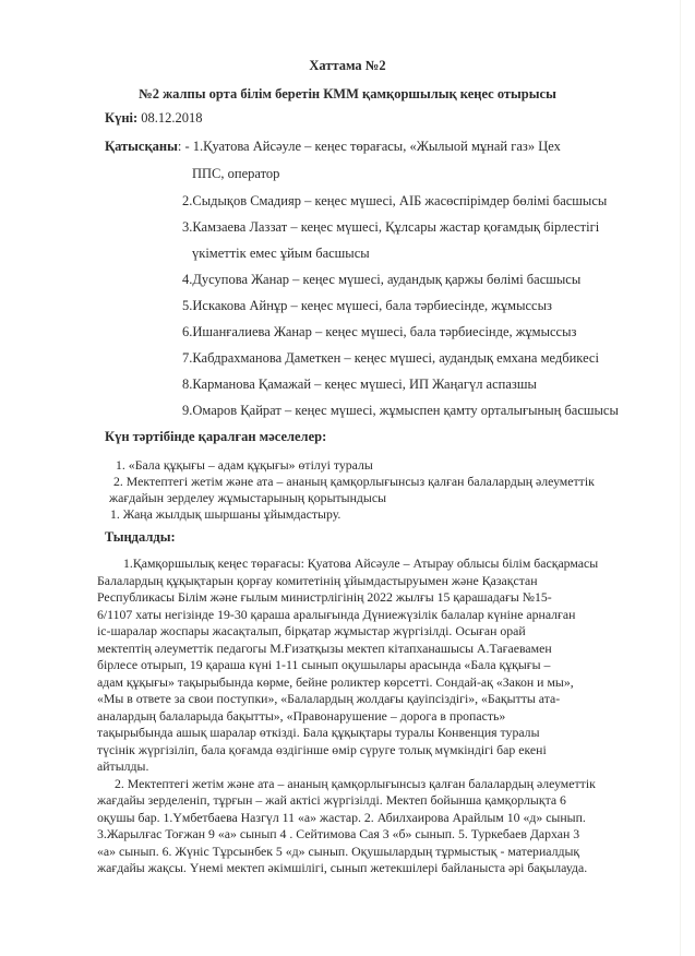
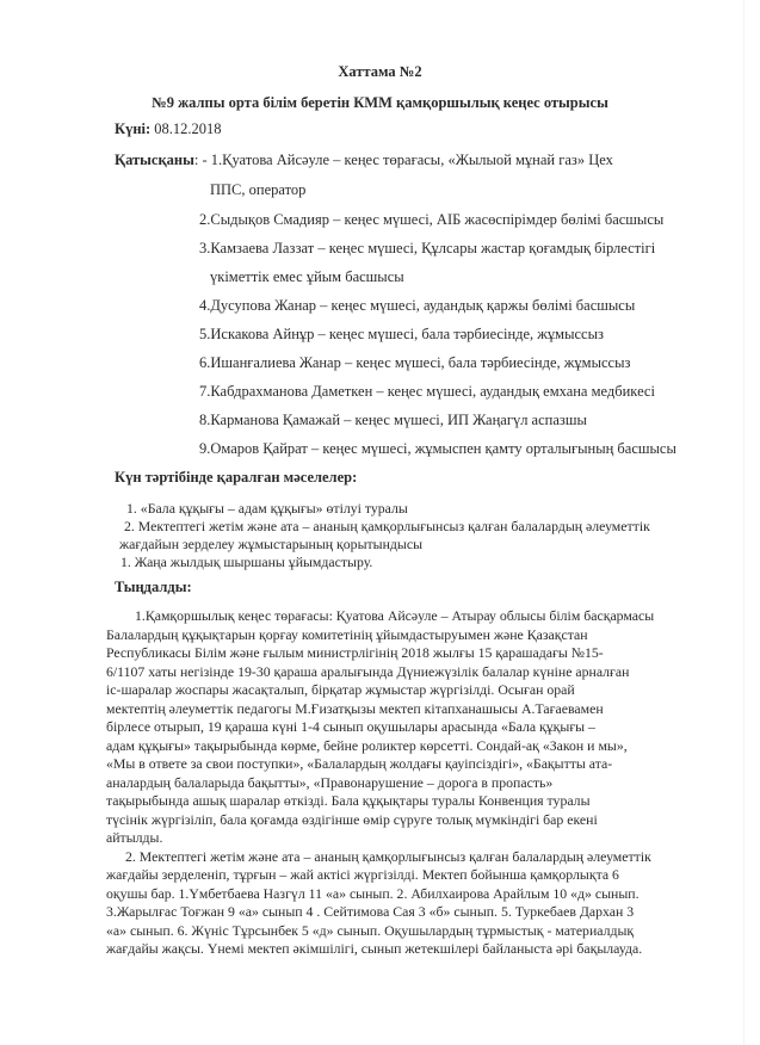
  Хаттама №2
- №2 жалпы орта білім беретін КММ қамқоршылық кеңес отырысы
+ №9 жалпы орта білім беретін КММ қамқоршылық кеңес отырысы
  Күні: 08.12.2018
  Қатысқаны: - 1.Қуатова Айсәуле – кеңес төрағасы, «Жылыой мұнай газ» Цех
  ППС, оператор
  2.Сыдықов Смадияр – кеңес мүшесі, АІБ жасөспірімдер бөлімі басшысы
  3.Камзаева Лаззат – кеңес мүшесі, Құлсары жастар қоғамдық бірлестігі
  үкіметтік емес ұйым басшысы
  4.Дусупова Жанар – кеңес мүшесі, аудандық қаржы бөлімі басшысы
  5.Искакова Айнұр – кеңес мүшесі, бала тәрбиесінде, жұмыссыз
  6.Ишанғалиева Жанар – кеңес мүшесі, бала тәрбиесінде, жұмыссыз
  7.Кабдрахманова Даметкен – кеңес мүшесі, аудандық емхана медбикесі
  8.Карманова Қамажай – кеңес мүшесі, ИП Жаңагүл аспазшы
  9.Омаров Қайрат – кеңес мүшесі, жұмыспен қамту орталығының басшысы
  Күн тәртібінде қаралған мәселелер:
  1. «Бала құқығы – адам құқығы» өтілуі туралы
  2. Мектептегі жетім және ата – ананың қамқорлығынсыз қалған балалардың әлеуметтік
  жағдайын зерделеу жұмыстарының қорытындысы
  1. Жаңа жылдық шыршаны ұйымдастыру.
  Тыңдалды:
  1.Қамқоршылық кеңес төрағасы: Қуатова Айсәуле – Атырау облысы білім басқармасы
  Балалардың құқықтарын қорғау комитетінің ұйымдастыруымен және Қазақстан
- Республикасы Білім және ғылым министрлігінің 2022 жылғы 15 қарашадағы №15-
+ Республикасы Білім және ғылым министрлігінің 2018 жылғы 15 қарашадағы №15-
  6/1107 хаты негізінде 19-30 қараша аралығында Дүниежүзілік балалар күніне арналған
  іс-шаралар жоспары жасақталып, бірқатар жұмыстар жүргізілді. Осыған орай
  мектептің әлеуметтік педагогы М.Ғизатқызы мектеп кітапханашысы А.Тағаевамен
- бірлесе отырып, 19 қараша күні 1-11 сынып оқушылары арасында «Бала құқығы –
+ бірлесе отырып, 19 қараша күні 1-4 сынып оқушылары арасында «Бала құқығы –
  адам құқығы» тақырыбында көрме, бейне роликтер көрсетті. Сондай-ақ «Закон и мы»,
  «Мы в ответе за свои поступки», «Балалардың жолдағы қауіпсіздігі», «Бақытты ата-
  аналардың балаларыда бақытты», «Правонарушение – дорога в пропасть»
  тақырыбында ашық шаралар өткізді. Бала құқықтары туралы Конвенция туралы
  түсінік жүргізіліп, бала қоғамда өздігінше өмір сүруге толық мүмкіндігі бар екені
  айтылды.
  2. Мектептегі жетім және ата – ананың қамқорлығынсыз қалған балалардың әлеуметтік
  жағдайы зерделеніп, тұрғын – жай актісі жүргізілді. Мектеп бойынша қамқорлықта 6
- оқушы бар. 1.Үмбетбаева Назгүл 11 «а» жастар. 2. Абилхаирова Арайлым 10 «д» сынып.
+ оқушы бар. 1.Үмбетбаева Назгүл 11 «а» сынып. 2. Абилхаирова Арайлым 10 «д» сынып.
  3.Жарылғас Тоғжан 9 «а» сынып 4 . Сейтимова Сая 3 «б» сынып. 5. Туркебаев Дархан 3
  «а» сынып. 6. Жүніс Тұрсынбек 5 «д» сынып. Оқушылардың тұрмыстық - материалдық
  жағдайы жақсы. Үнемі мектеп әкімшілігі, сынып жетекшілері байланыста әрі бақылауда.
